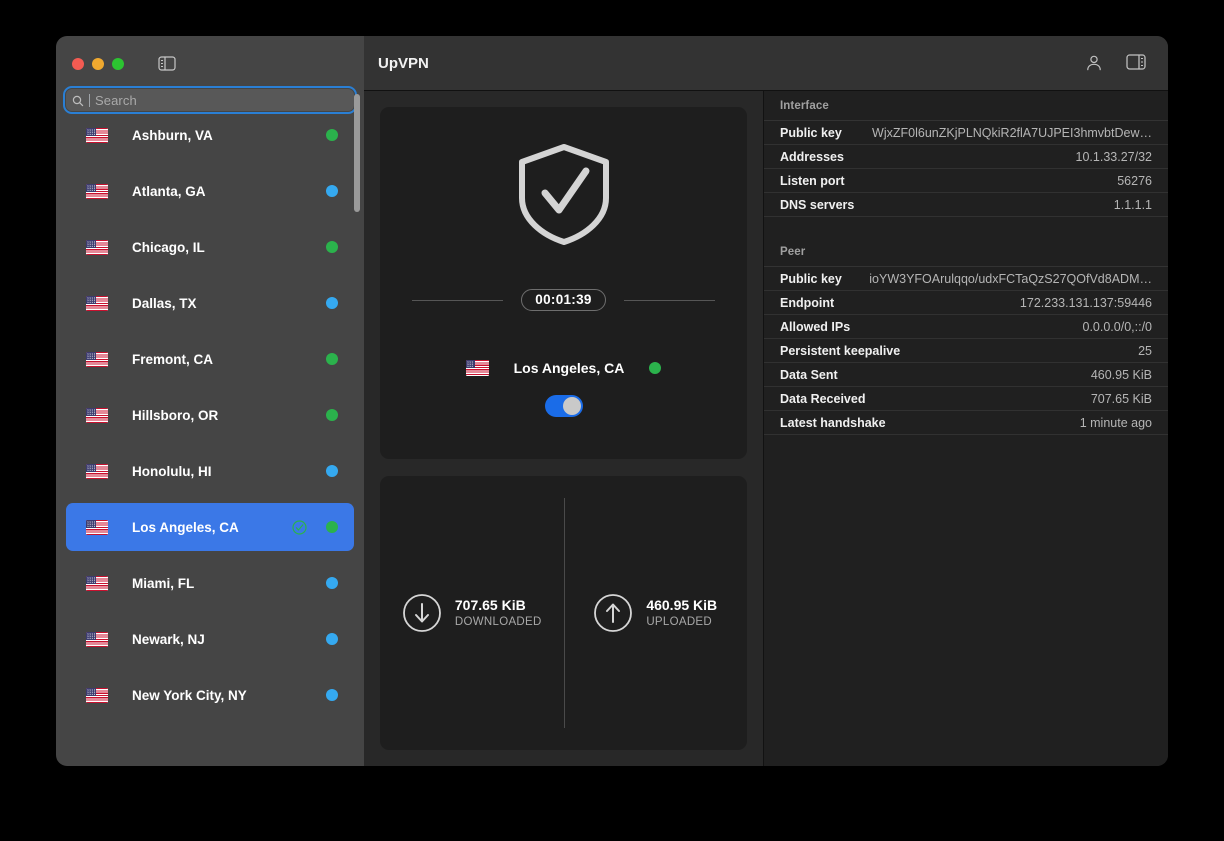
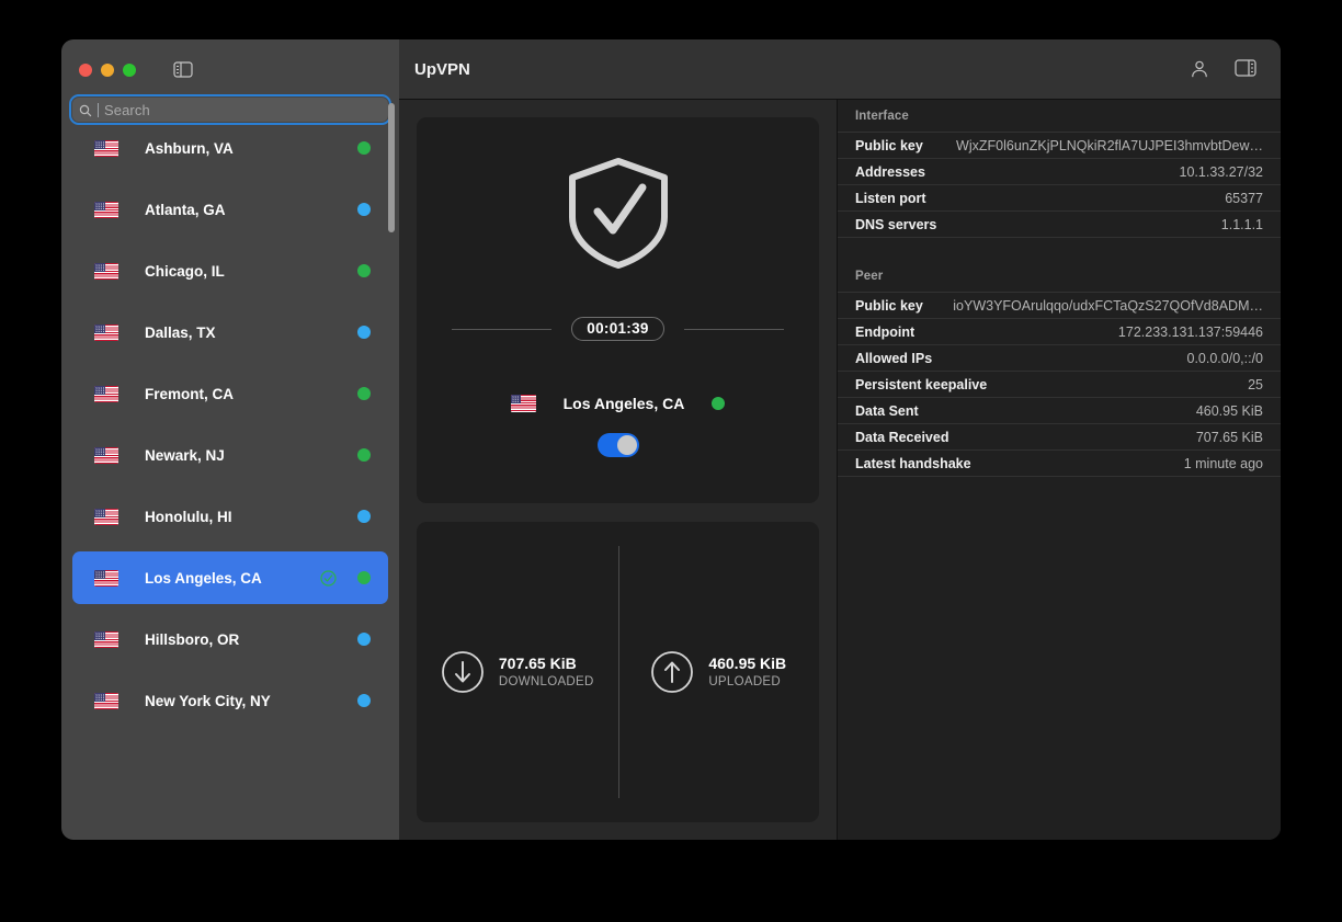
  Search
  Ashburn, VA
  Atlanta, GA
  Chicago, IL
  Dallas, TX
  Fremont, CA
- Hillsboro, OR
+ Newark, NJ
  Honolulu, HI
  Los Angeles, CA
- Miami, FL
- Newark, NJ
+ Hillsboro, OR
  New York City, NY
  UpVPN
  00:01:39
  Los Angeles, CA
  707.65 KiB
  DOWNLOADED
  460.95 KiB
  UPLOADED
  Interface
  Public key
  WjxZF0l6unZKjPLNQkiR2flA7UJPEI3hmvbtDew…
  Addresses
  10.1.33.27/32
  Listen port
- 56276
+ 65377
  DNS servers
  1.1.1.1
  Peer
  Public key
  ioYW3YFOArulqqo/udxFCTaQzS27QOfVd8ADM…
  Endpoint
  172.233.131.137:59446
  Allowed IPs
  0.0.0.0/0,::/0
  Persistent keepalive
  25
  Data Sent
  460.95 KiB
  Data Received
  707.65 KiB
  Latest handshake
  1 minute ago
